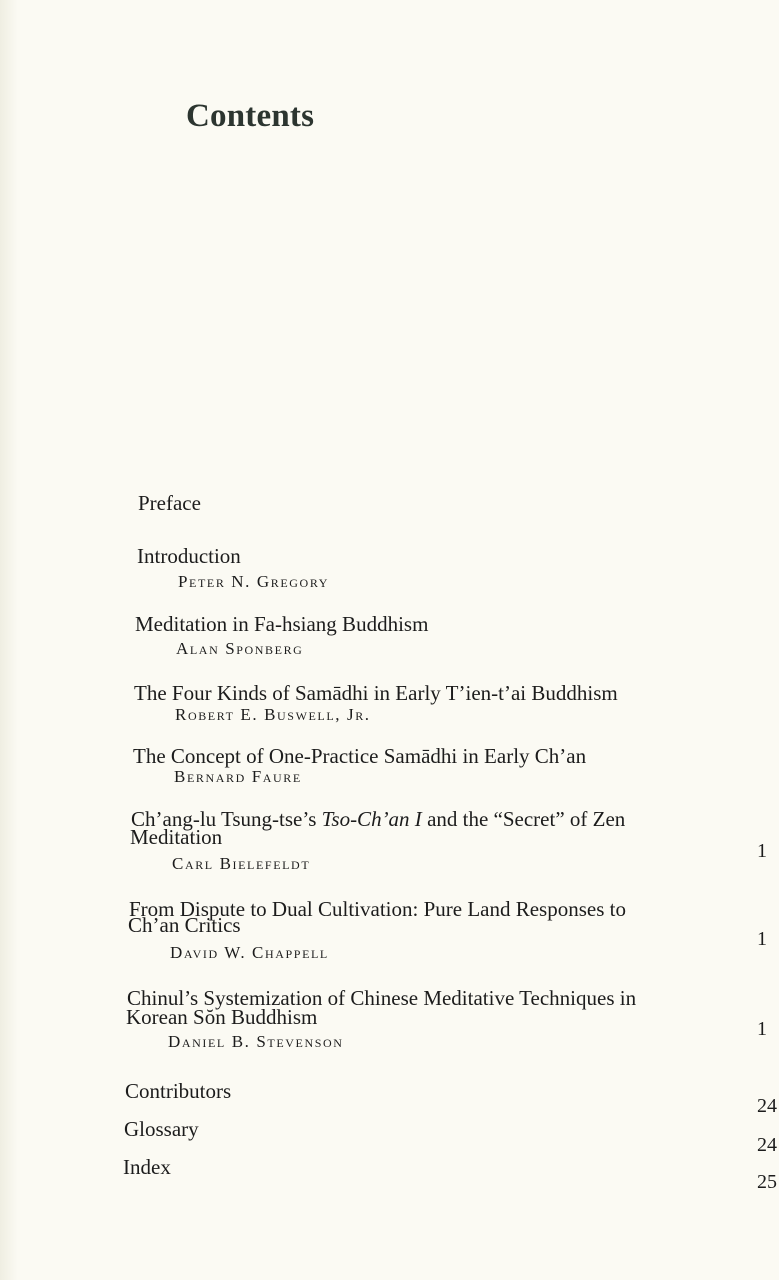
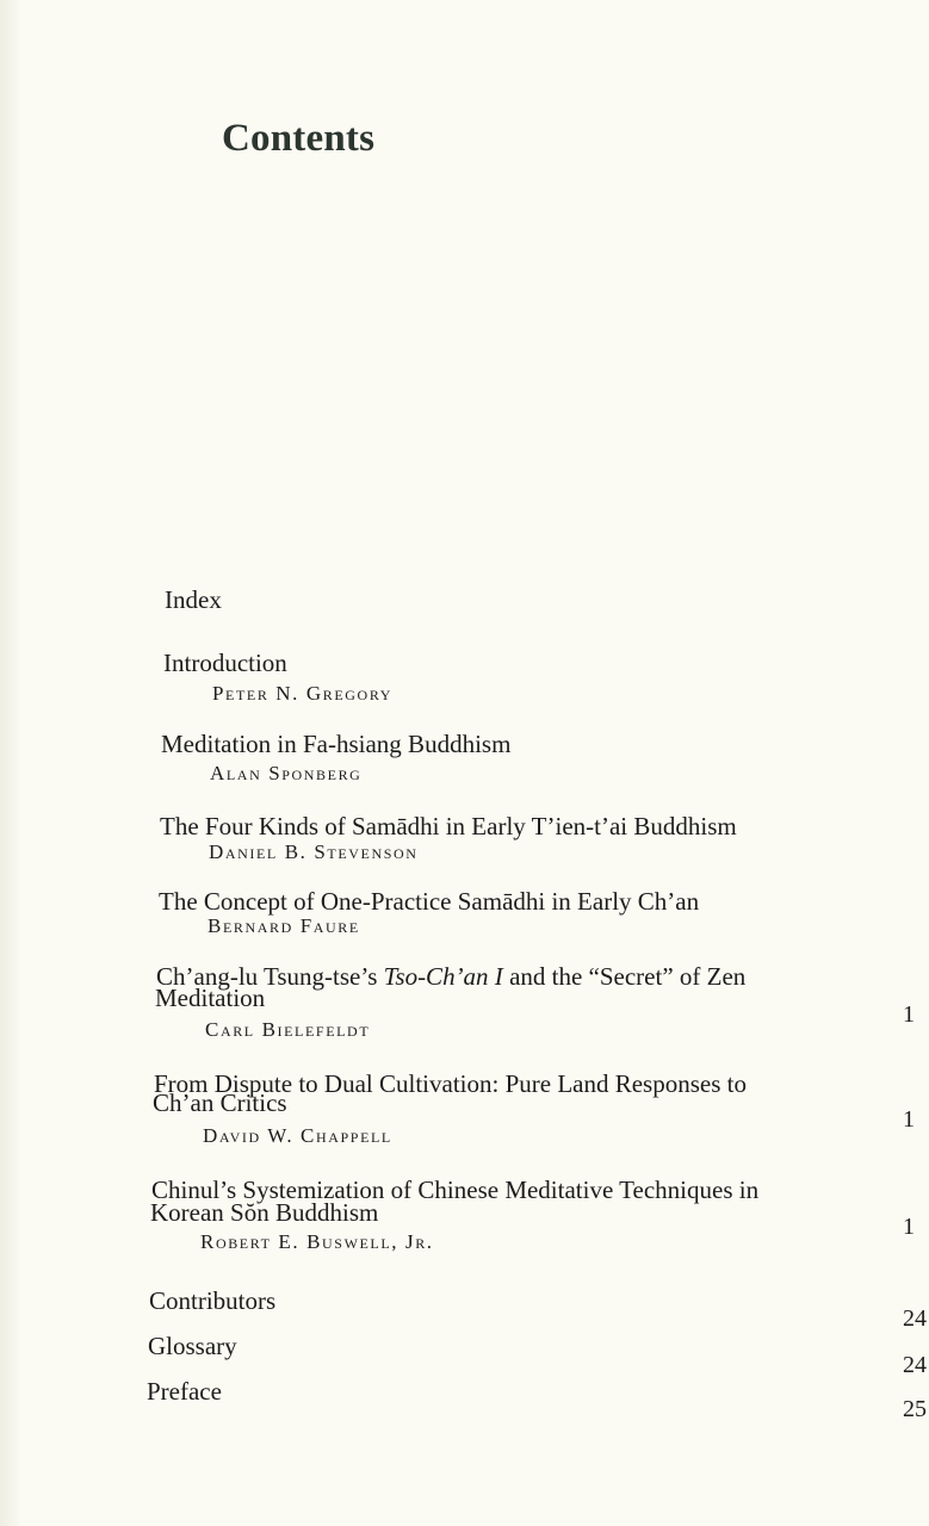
  Contents
- Preface
+ Index
  Introduction
  Peter N. Gregory
  Meditation in Fa-hsiang Buddhism
  Alan Sponberg
  The Four Kinds of Samādhi in Early T’ien-t’ai Buddhism
- Robert E. Buswell, Jr.
+ Daniel B. Stevenson
  The Concept of One-Practice Samādhi in Early Ch’an
  Bernard Faure
  Ch’ang-lu Tsung-tse’s Tso-Ch’an I and the “Secret” of Zen
  Meditation
  Carl Bielefeldt
  1
  From Dispute to Dual Cultivation: Pure Land Responses to
  Ch’an Critics
  David W. Chappell
  1
  Chinul’s Systemization of Chinese Meditative Techniques in
  Korean Sŏn Buddhism
- Daniel B. Stevenson
+ Robert E. Buswell, Jr.
  1
  Contributors
  24
  Glossary
  24
- Index
+ Preface
  25
